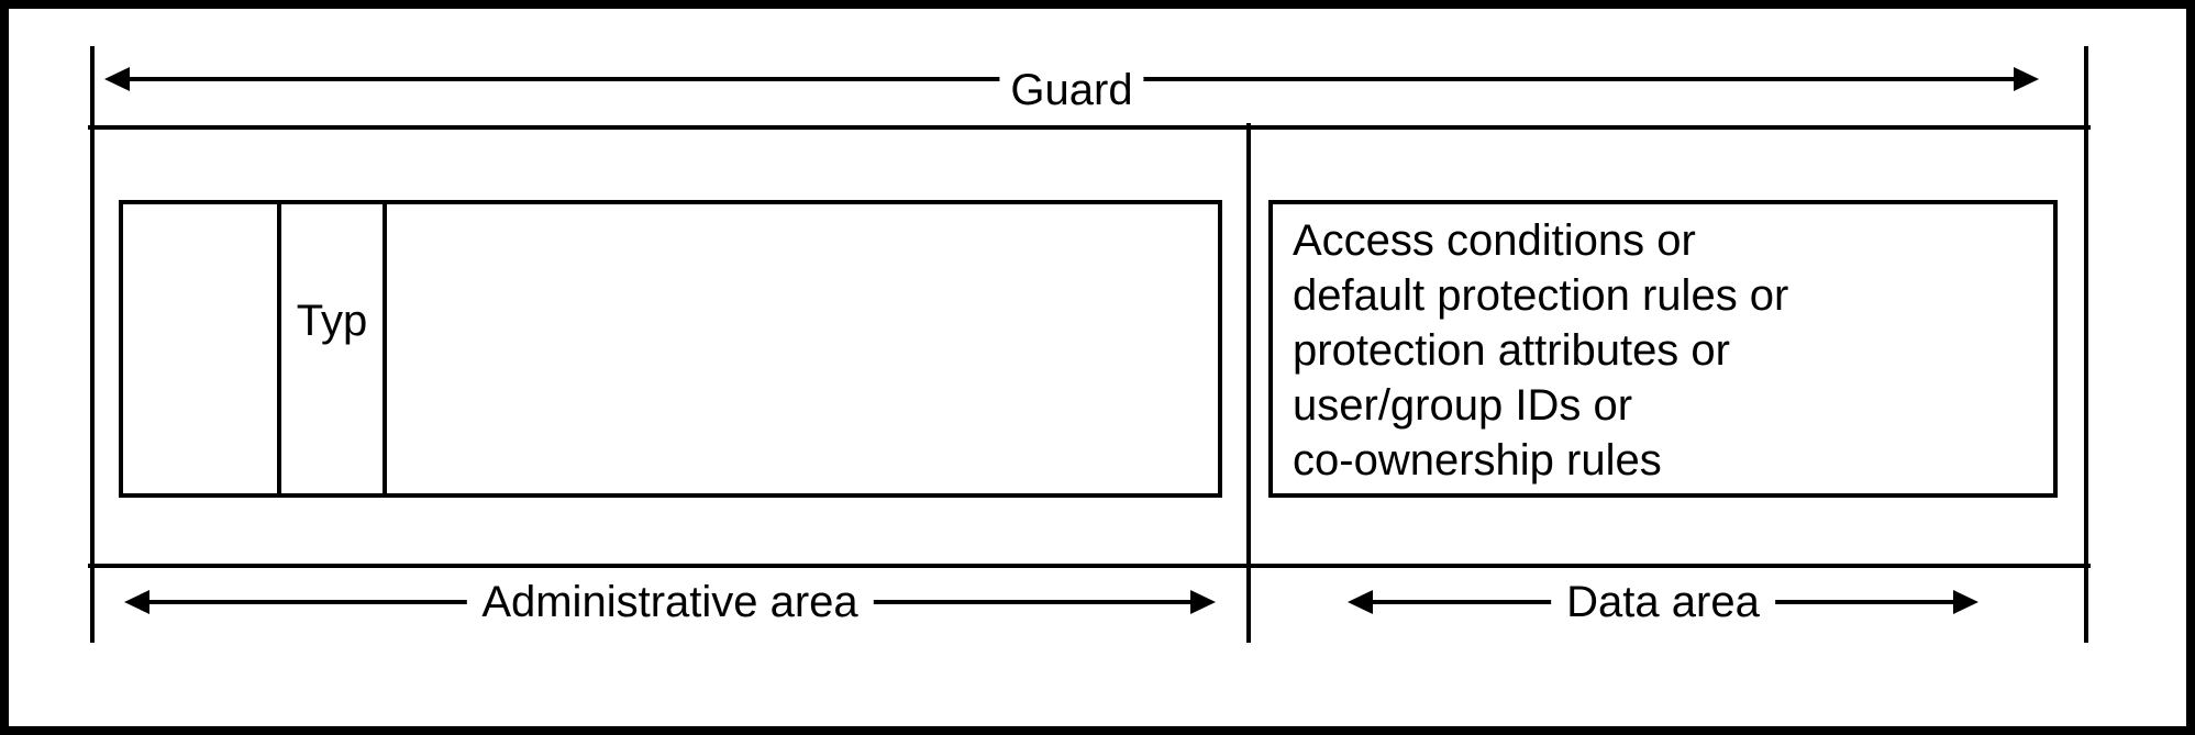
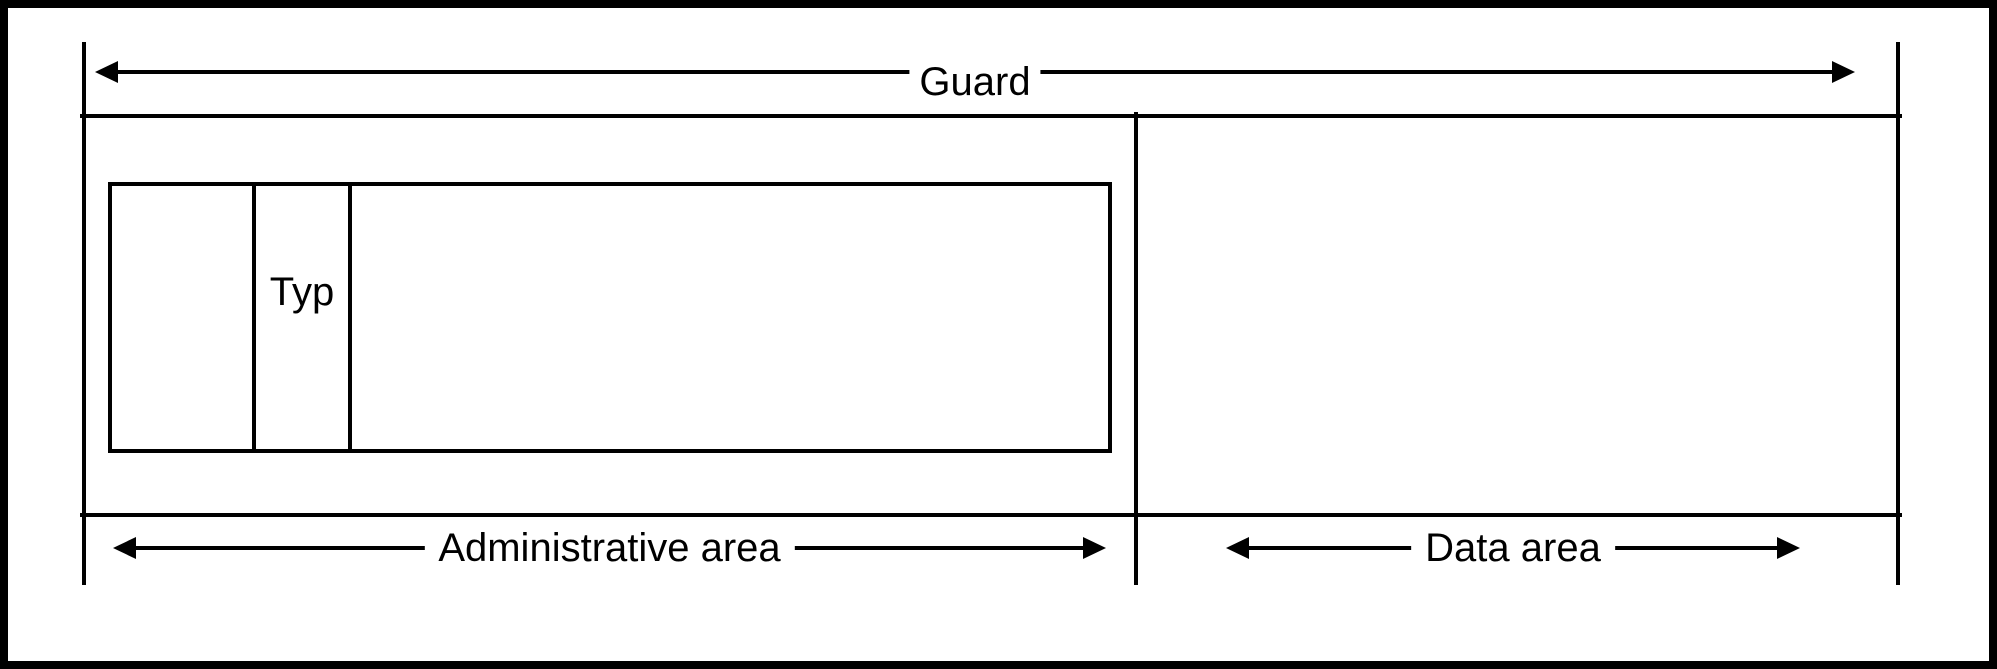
  Guard
  Typ
- Access conditions or
- default protection rules or
- protection attributes or
- user/group IDs or
- co-ownership rules
  Administrative area
  Data area
